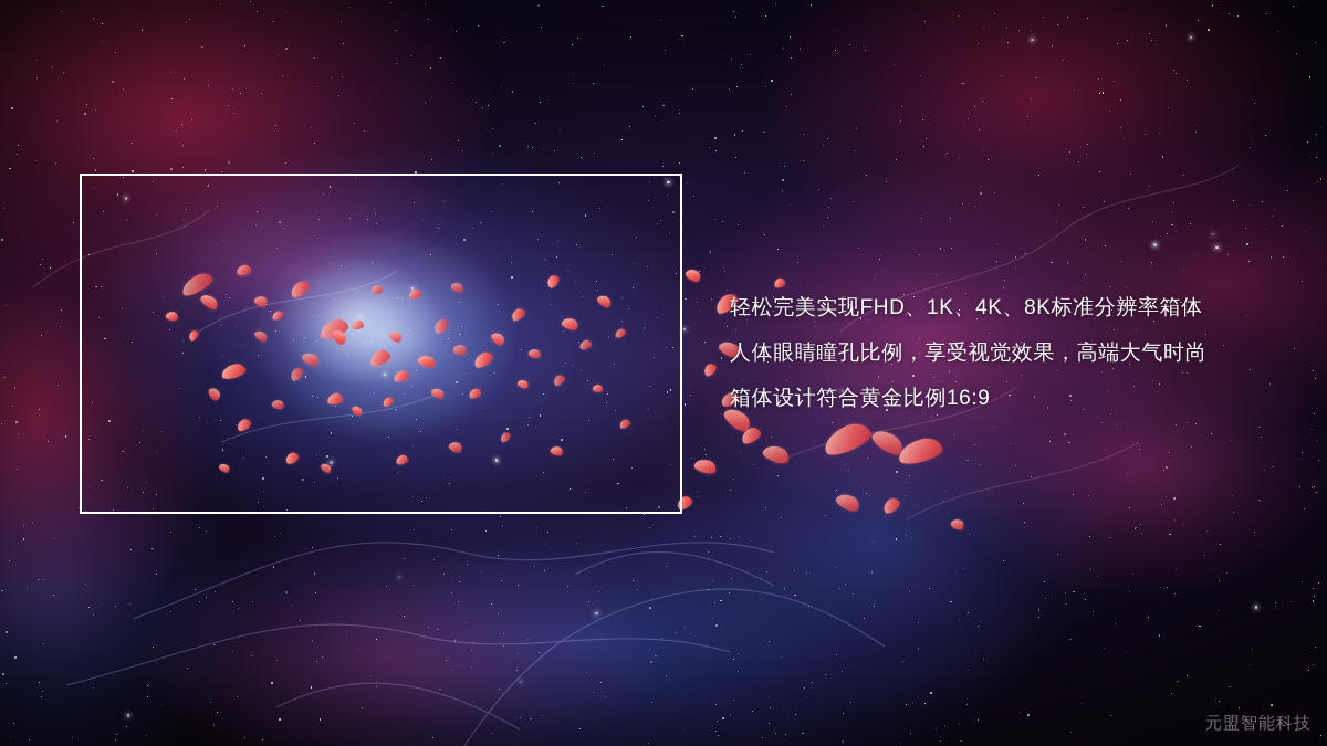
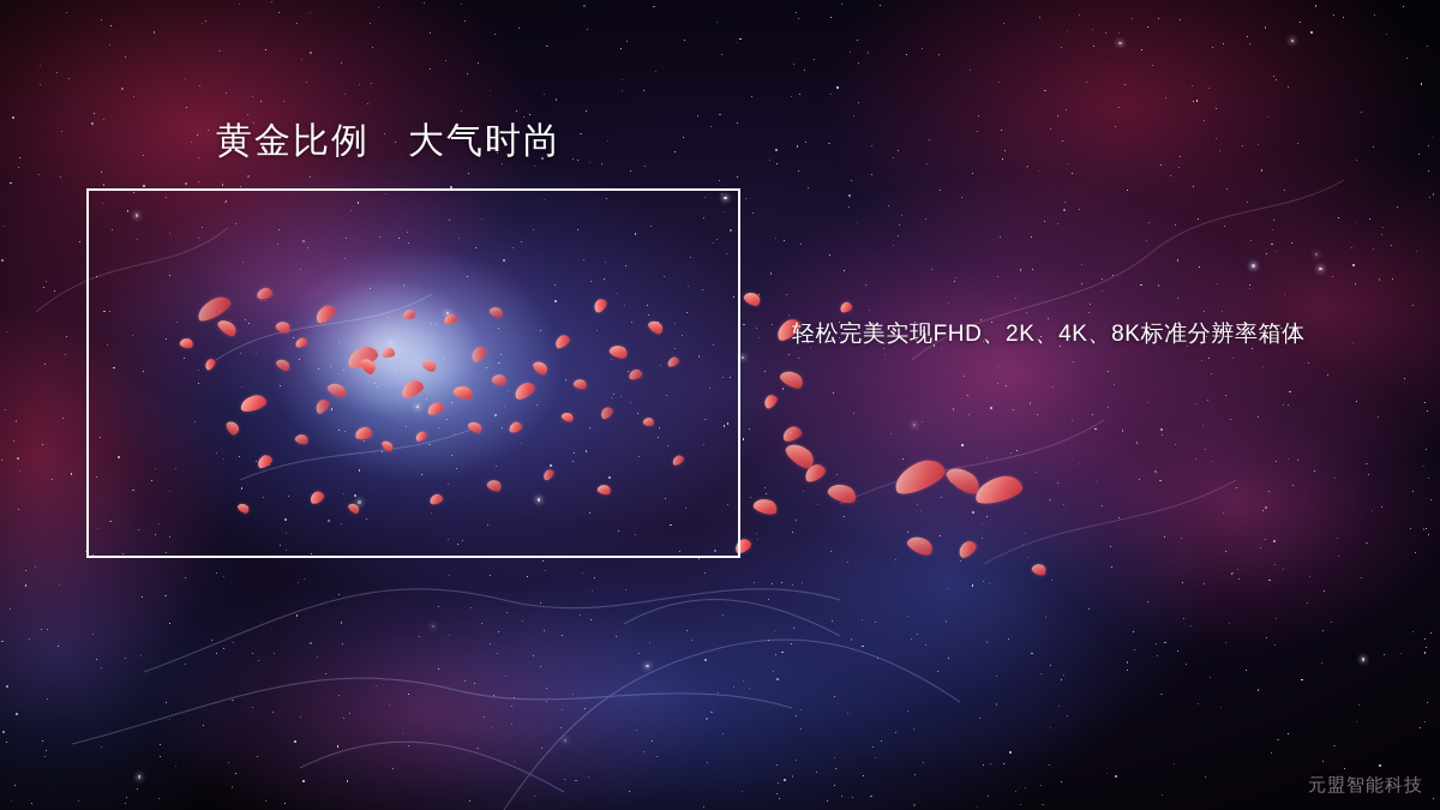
+ 黄金比例 大气时尚
- 轻松完美实现FHD、1K、4K、8K标准分辨率箱体
+ 轻松完美实现FHD、2K、4K、8K标准分辨率箱体
- 人体眼睛瞳孔比例，享受视觉效果，高端大气时尚
- 箱体设计符合黄金比例16:9
  元盟智能科技
